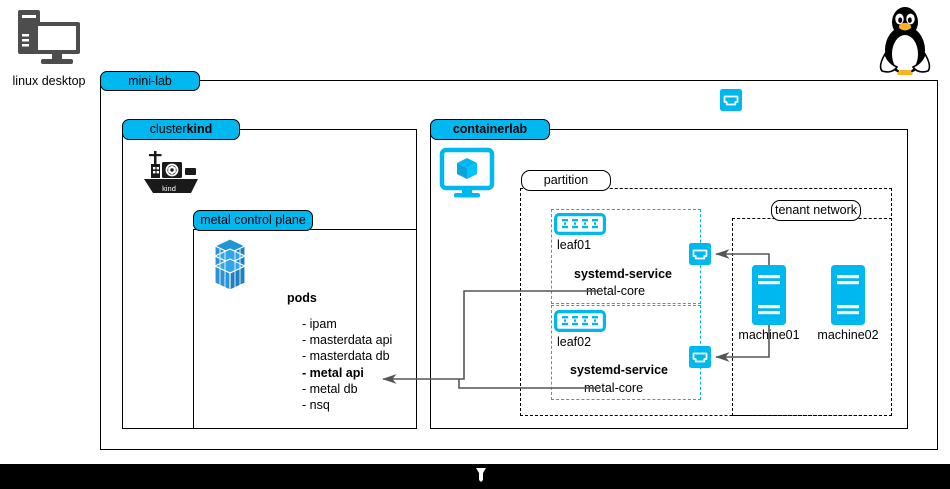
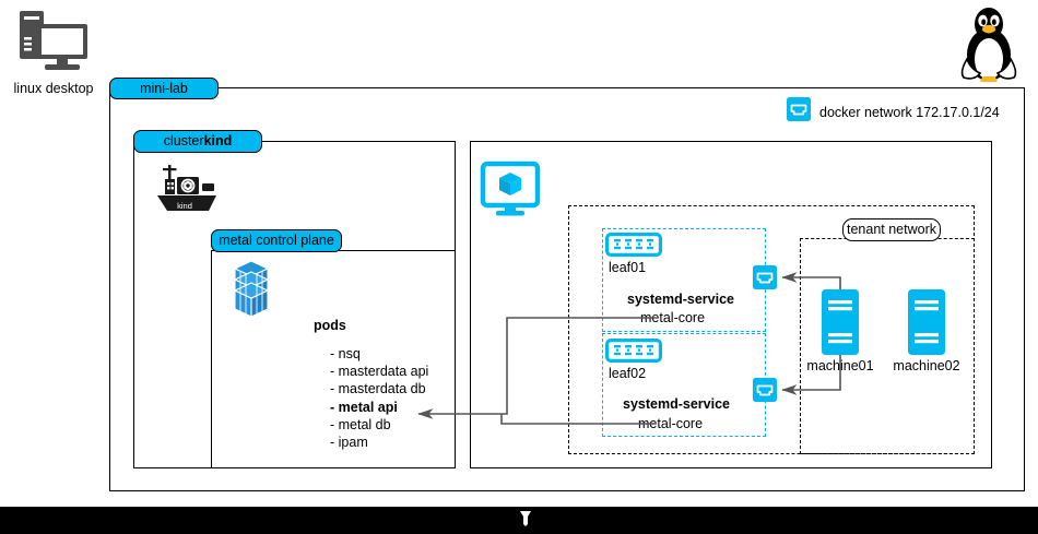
  linux desktop
  mini-lab
+ docker network 172.17.0.1/24
  cluster
  kind
  kind
  metal control plane
  pods
- - ipam
+ - nsq
  - masterdata api
  - masterdata db
  - metal api
  - metal db
- - nsq
+ - ipam
- containerlab
- partition
  leaf01
  systemd-service
  tal-core
  leaf02
  systemd-service
  tal-core
  tenant network
  machine01
  machine02
